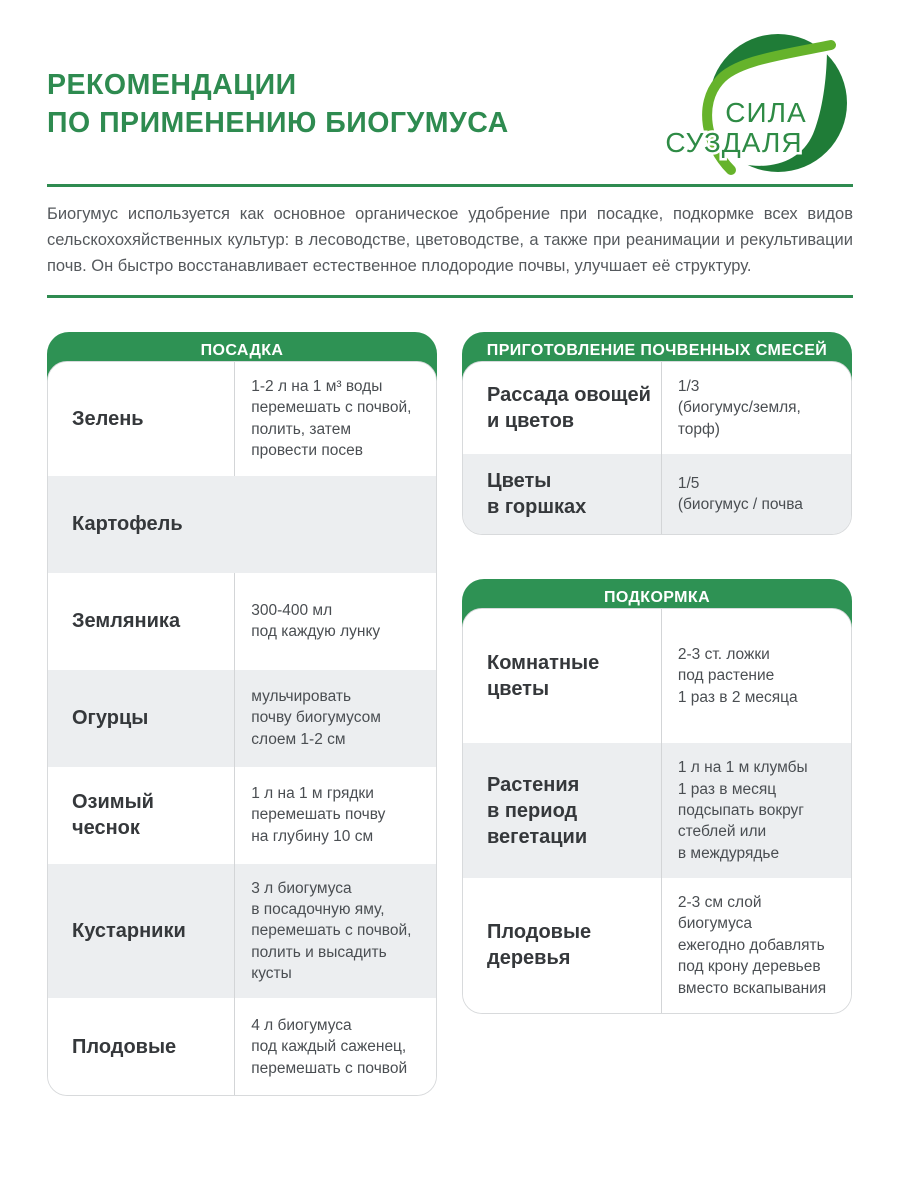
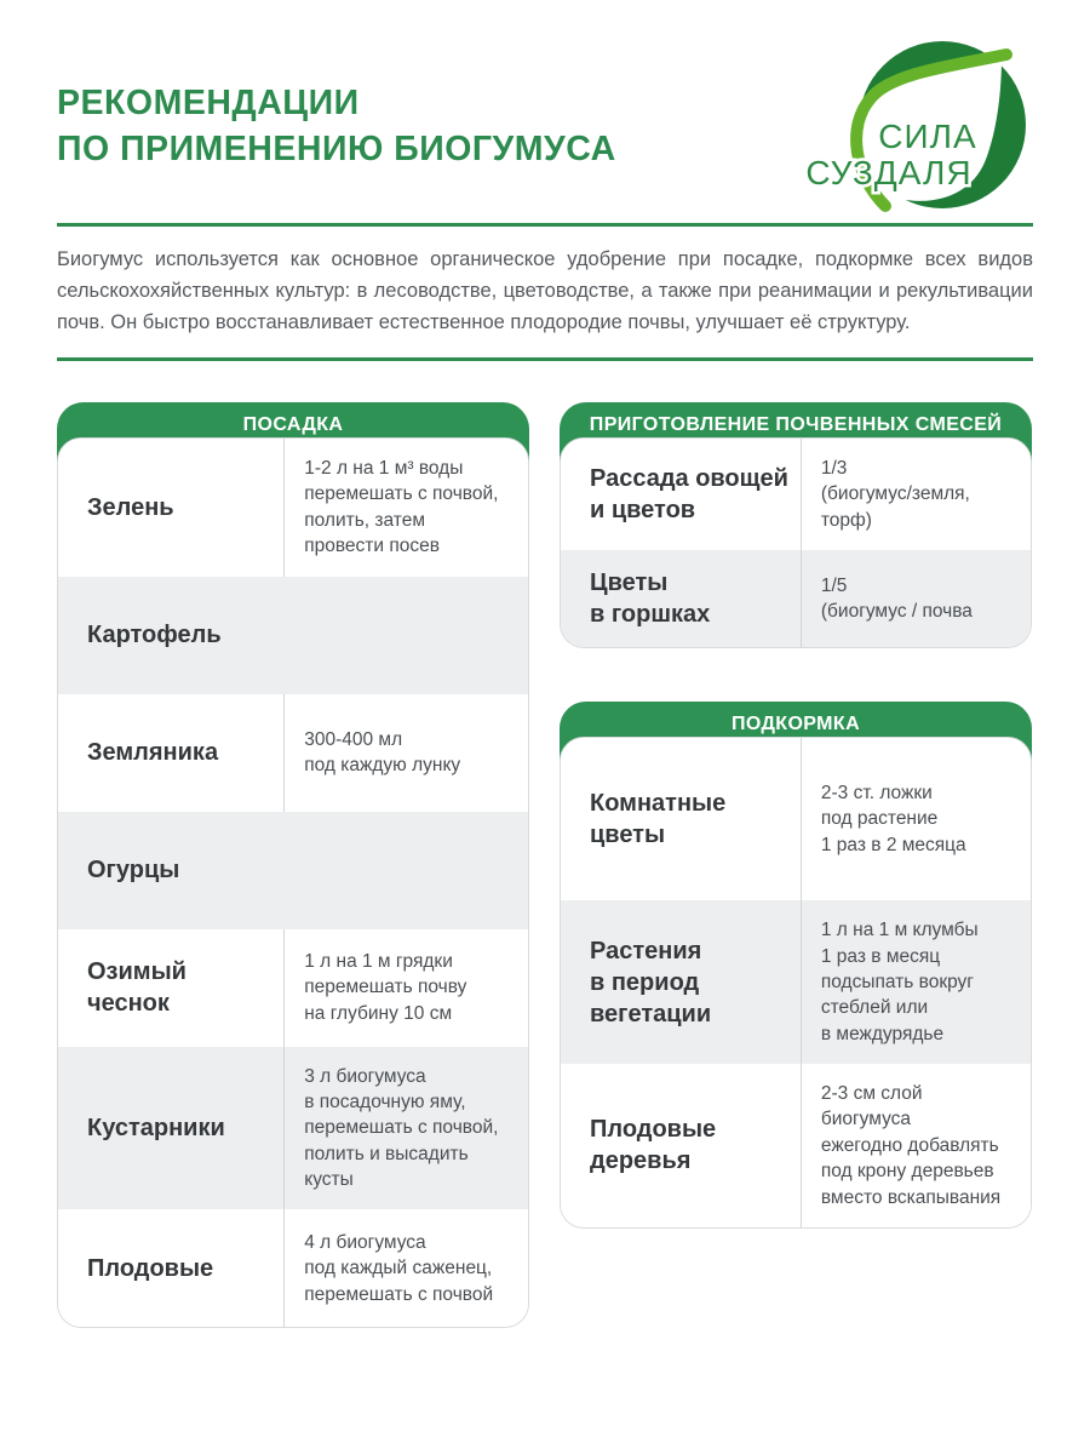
  РЕКОМЕНДАЦИИ
  ПО ПРИМЕНЕНИЮ БИОГУМУСА
  СИЛА
  СУЗДАЛЯ
  Биогумус используется как основное органическое удобрение при посадке, подкормке всех видов сельскохохяйственных культур: в лесоводстве, цветоводстве, а также при реанимации и рекультивации почв. Он быстро восстанавливает естественное плодородие почвы, улучшает её структуру.
  ПОСАДКА
  Зелень
  1-2 л на 1 м³ воды
  перемешать с почвой,
  полить, затем
  провести посев
  Картофель
  Земляника
  300-400 мл
  под каждую лунку
  Огурцы
- мульчировать
- почву биогумусом
- слоем 1-2 см
  Озимый
  чеснок
  1 л на 1 м грядки
  перемешать почву
  на глубину 10 см
  Кустарники
  3 л биогумуса
  в посадочную яму,
  перемешать с почвой,
  полить и высадить
  кусты
  Плодовые
  4 л биогумуса
  под каждый саженец,
  перемешать с почвой
  ПРИГОТОВЛЕНИЕ ПОЧВЕННЫХ СМЕСЕЙ
  Рассада овощей
  и цветов
  1/3
  (биогумус/земля,
  торф)
  Цветы
  в горшках
  1/5
  (биогумус / почва
  ПОДКОРМКА
  Комнатные
  цветы
  2-3 ст. ложки
  под растение
  1 раз в 2 месяца
  Растения
  в период
  вегетации
  1 л на 1 м клумбы
  1 раз в месяц
  подсыпать вокруг
  стеблей или
  в междурядье
  Плодовые
  деревья
  2-3 см слой
  биогумуса
  ежегодно добавлять
  под крону деревьев
  вместо вскапывания
